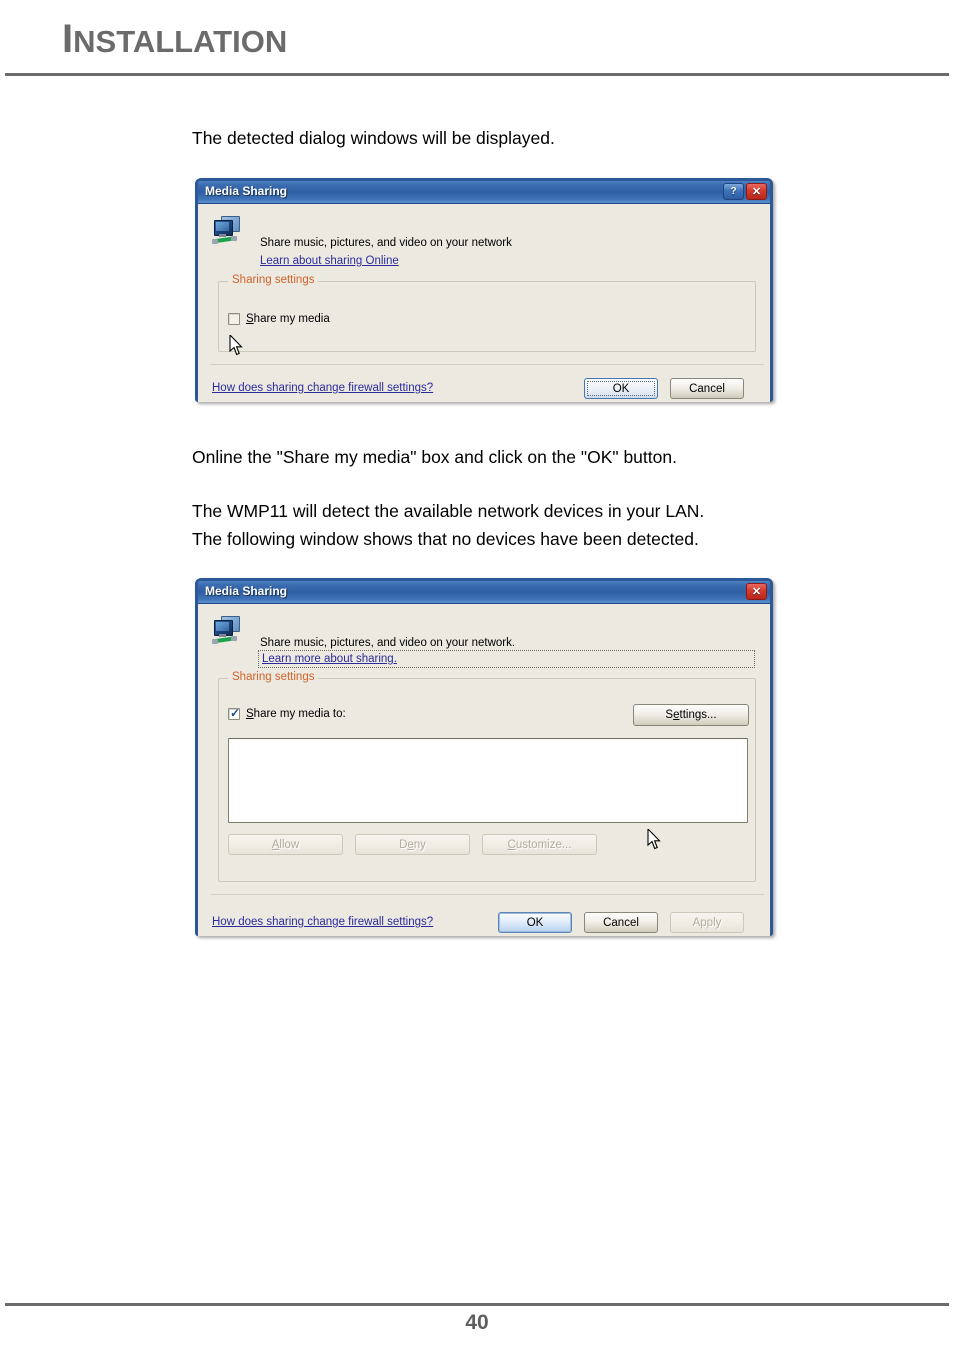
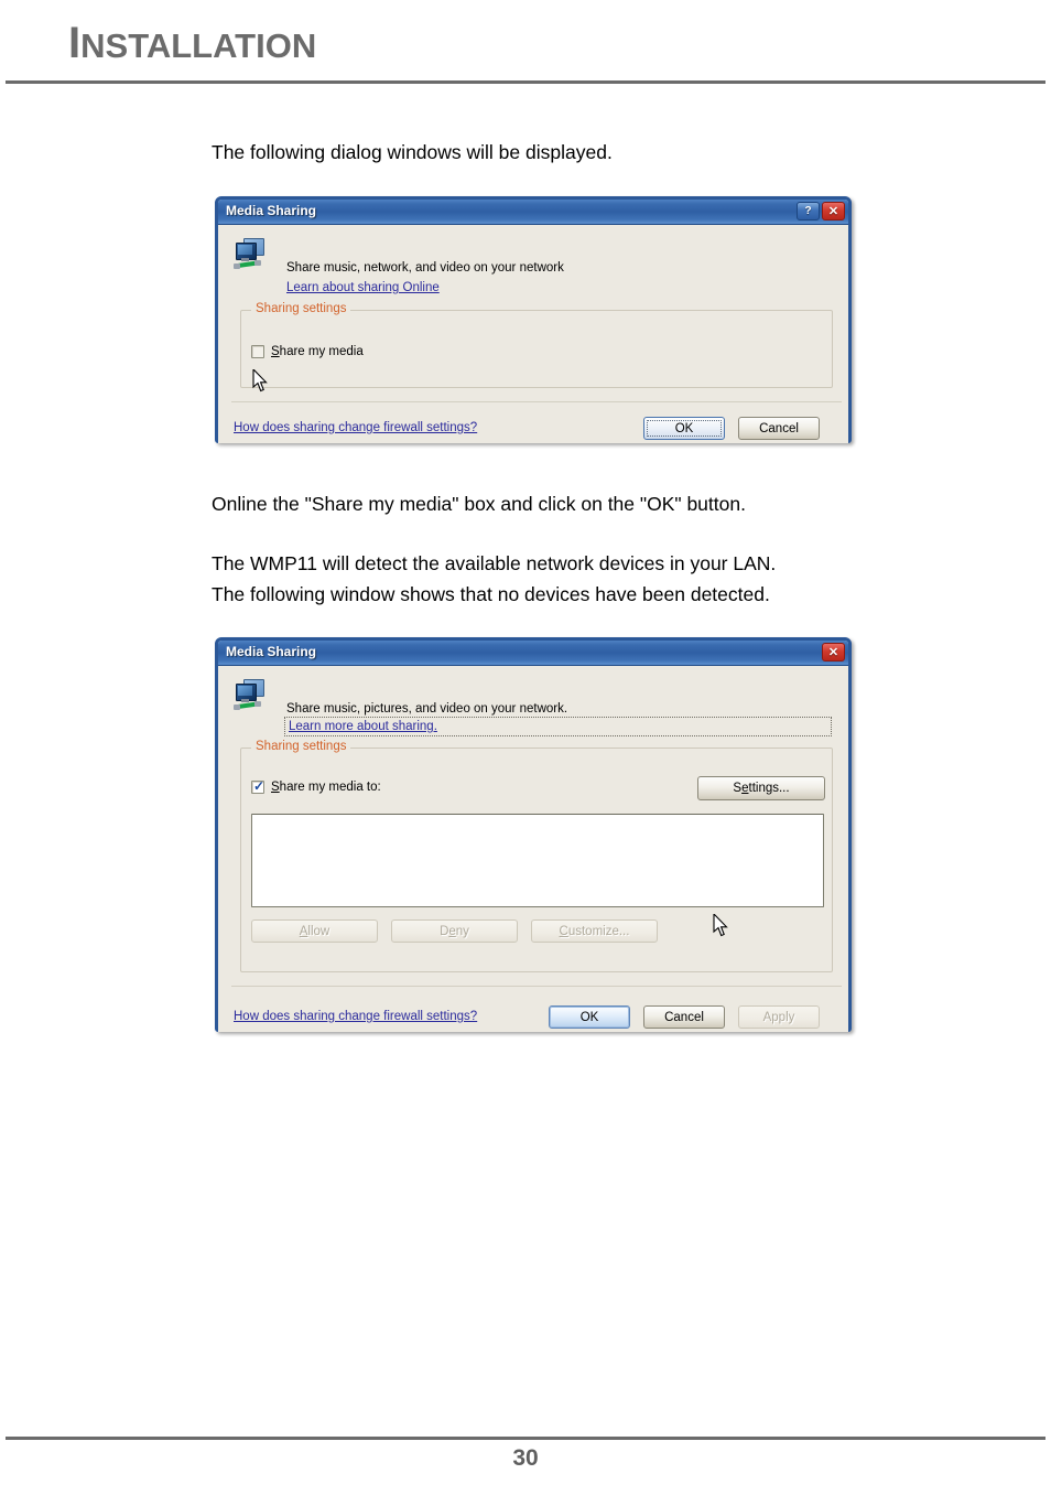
  INSTALLATION
- The detected dialog windows will be displayed.
+ The following dialog windows will be displayed.
  Media Sharing
  ?
  ✕
- Share music, pictures, and video on your network
+ Share music, network, and video on your network
  Learn about sharing Online
  Sharing settings
  Share my media
  How does sharing change firewall settings?
  OK
  Cancel
  Online the "Share my media" box and click on the "OK" button.
  The WMP11 will detect the available network devices in your LAN.
  The following window shows that no devices have been detected.
  Media Sharing
  ✕
  Share music, pictures, and video on your network.
  Learn more about sharing.
  Sharing settings
  ✓
  Share my media to:
  Settings...
  Allow
  Deny
  Customize...
  How does sharing change firewall settings?
  OK
  Cancel
  Apply
- 40
+ 30
